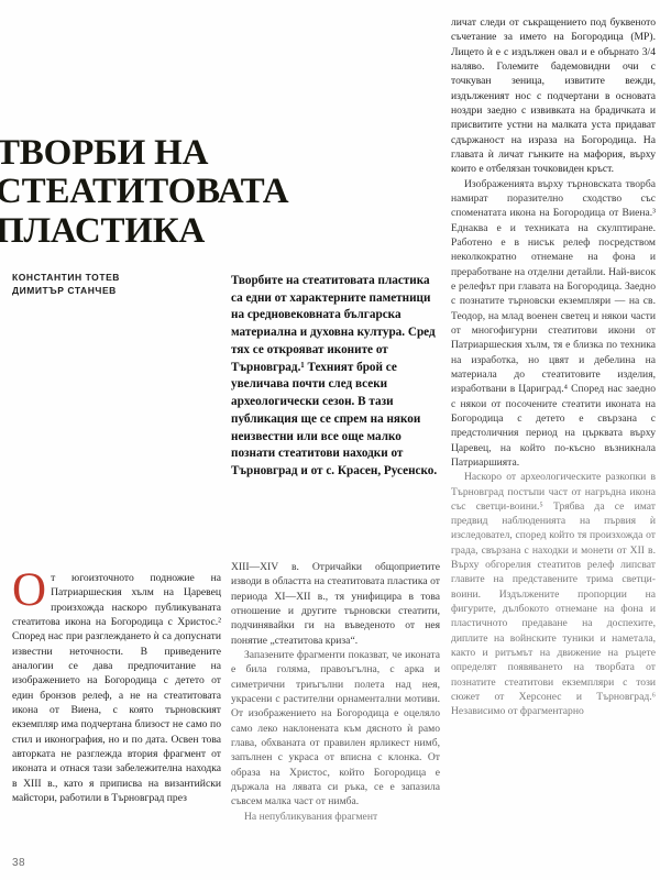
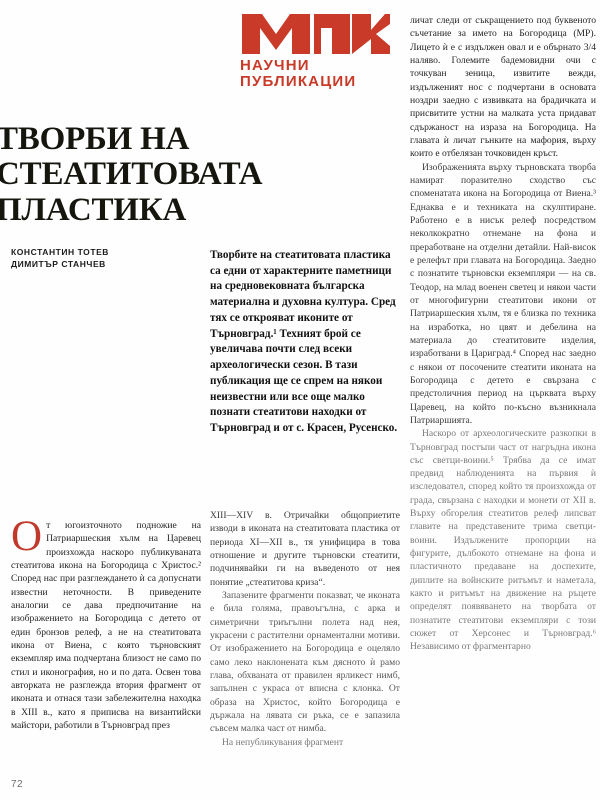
+ НАУЧНИ
+ ПУБЛИКАЦИИ
  ТВОРБИ НА
  СТЕАТИТОВАТА
  ПЛАСТИКА
  КОНСТАНТИН ТОТЕВ
  ДИМИТЪР СТАНЧЕВ
  Творбите на стеатитовата пластика са едни от характерните паметници на средновековната българска материална и духовна култура. Сред тях се открояват иконите от Търновград.¹ Техният брой се увеличава почти след всеки археологически сезон. В тази публикация ще се спрем на някои неизвестни или все още малко познати стеатитови находки от Търновград и от с. Красен, Русенско.
  О
  т югоизточното подножие на Патриаршеския хълм на Царевец произхожда наскоро публикуваната стеатитова икона на Богородица с Христос.² Според нас при разглеждането ѝ са допуснати известни неточности. В приведените аналогии се дава предпочитание на изображението на Богородица с детето от един бронзов релеф, а не на стеатитовата икона от Виена, с която търновският екземпляр има подчертана близост не само по стил и иконография, но и по дата. Освен това авторката не разглежда втория фрагмент от иконата и отнася тази забележителна находка в XIII в., като я приписва на византийски майстори, работили в Търновград през
- XIII—XIV в. Отричайки общоприетите изводи в областта на стеатитовата пластика от периода XI—XII в., тя унифицира в това отношение и другите търновски стеатити, подчинявайки ги на въведеното от нея понятие „стеатитова криза“.
+ XIII—XIV в. Отричайки общоприетите изводи в иконата на стеатитовата пластика от периода XI—XII в., тя унифицира в това отношение и другите търновски стеатити, подчинявайки ги на въведеното от нея понятие „стеатитова криза“.
  Запазените фрагменти показват, че иконата е била голяма, правоъгълна, с арка и симетрични триъгълни полета над нея, украсени с растителни орнаментални мотиви. От изображението на Богородица е оцеляло само леко наклонената към дясното ѝ рамо глава, обхваната от правилен ярликест нимб, запълнен с украса от вписна с клонка. От образа на Христос, който Богородица е държала на лявата си ръка, се е запазила съвсем малка част от нимба.
  На непубликувания фрагмент
  личат следи от съкращението под буквеното съчетание за името на Богородица (МР). Лицето ѝ е с издължен овал и е обърнато 3/4 наляво. Големите бадемовидни очи с точкуван зеница, извитите вежди, издълженият нос с подчертани в основата ноздри заедно с извивката на брадичката и присвитите устни на малката уста придават сдържаност на израза на Богородица. На главата ѝ личат гънките на мафория, върху които е отбелязан точковиден кръст.
  Изображенията върху търновската творба намират поразително сходство със споменатата икона на Богородица от Виена.³ Еднаква е и техниката на скулптиране. Работено е в нисък релеф посредством неколкократно отнемане на фона и преработване на отделни детайли. Най-висок е релефът при главата на Богородица. Заедно с познатите търновски екземпляри — на св. Теодор, на млад военен светец и някои части от многофигурни стеатитови икони от Патриаршеския хълм, тя е близка по техника на изработка, но цвят и дебелина на материала до стеатитовите изделия, изработвани в Цариград.⁴ Според нас заедно с някои от посочените стеатити иконата на Богородица с детето е свързана с предстоличния период на църквата върху Царевец, на който по-късно възникнала Патриаршията.
- Наскоро от археологическите разкопки в Търновград постъпи част от нагръдна икона със светци-воини.⁵ Трябва да се имат предвид наблюденията на първия ѝ изследовател, според който тя произхожда от града, свързана с находки и монети от XII в. Върху обгорелия стеатитов релеф липсват главите на представените трима светци-воини. Издължените пропорции на фигурите, дълбокото отнемане на фона и пластичното предаване на доспехите, диплите на войнските туники и наметала, както и ритъмът на движение на ръцете определят появяването на творбата от познатите стеатитови екземпляри с този сюжет от Херсонес и Търновград.⁶ Независимо от фрагментарно
+ Наскоро от археологическите разкопки в Търновград постъпи част от нагръдна икона със светци-воини.⁵ Трябва да се имат предвид наблюденията на първия ѝ изследовател, според който тя произхожда от града, свързана с находки и монети от XII в. Върху обгорелия стеатитов релеф липсват главите на представените трима светци-воини. Издължените пропорции на фигурите, дълбокото отнемане на фона и пластичното предаване на доспехите, диплите на войнските ритъмът и наметала, както и ритъмът на движение на ръцете определят появяването на творбата от познатите стеатитови екземпляри с този сюжет от Херсонес и Търновград.⁶ Независимо от фрагментарно
- 38
+ 72
